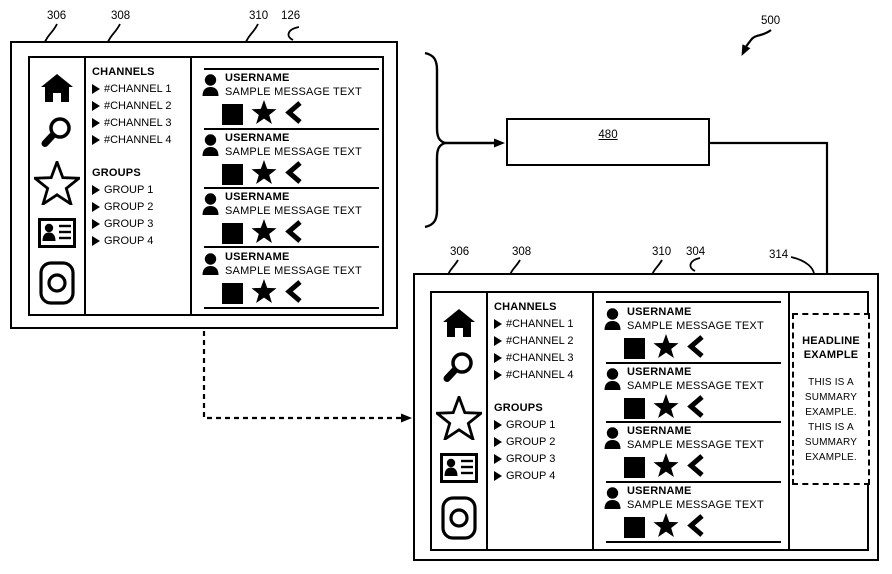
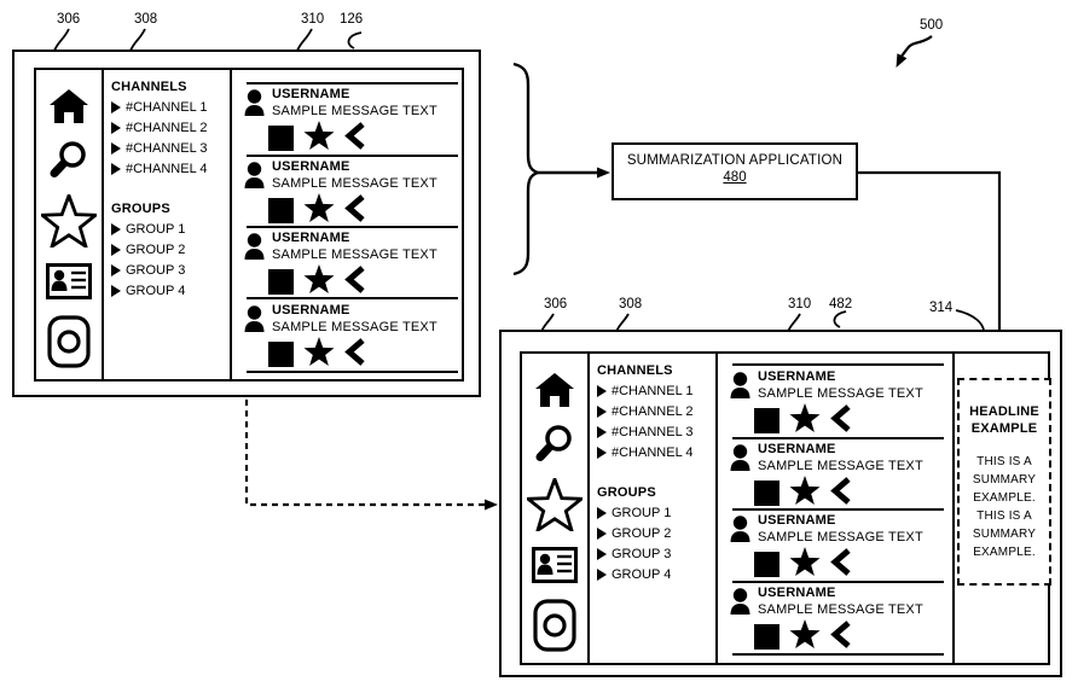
  306
  308
  310
  126
  500
  306
  308
  310
- 304
+ 482
  314
+ SUMMARIZATION APPLICATION
  480
  CHANNELS
  #CHANNEL 1
  #CHANNEL 2
  #CHANNEL 3
  #CHANNEL 4
  GROUPS
  GROUP 1
  GROUP 2
  GROUP 3
  GROUP 4
  USERNAME
  SAMPLE MESSAGE TEXT
  USERNAME
  SAMPLE MESSAGE TEXT
  USERNAME
  SAMPLE MESSAGE TEXT
  USERNAME
  SAMPLE MESSAGE TEXT
  CHANNELS
  #CHANNEL 1
  #CHANNEL 2
  #CHANNEL 3
  #CHANNEL 4
  GROUPS
  GROUP 1
  GROUP 2
  GROUP 3
  GROUP 4
  USERNAME
  SAMPLE MESSAGE TEXT
  USERNAME
  SAMPLE MESSAGE TEXT
  USERNAME
  SAMPLE MESSAGE TEXT
  USERNAME
  SAMPLE MESSAGE TEXT
  HEADLINE EXAMPLE
  THIS IS A SUMMARY EXAMPLE. THIS IS A SUMMARY EXAMPLE.
